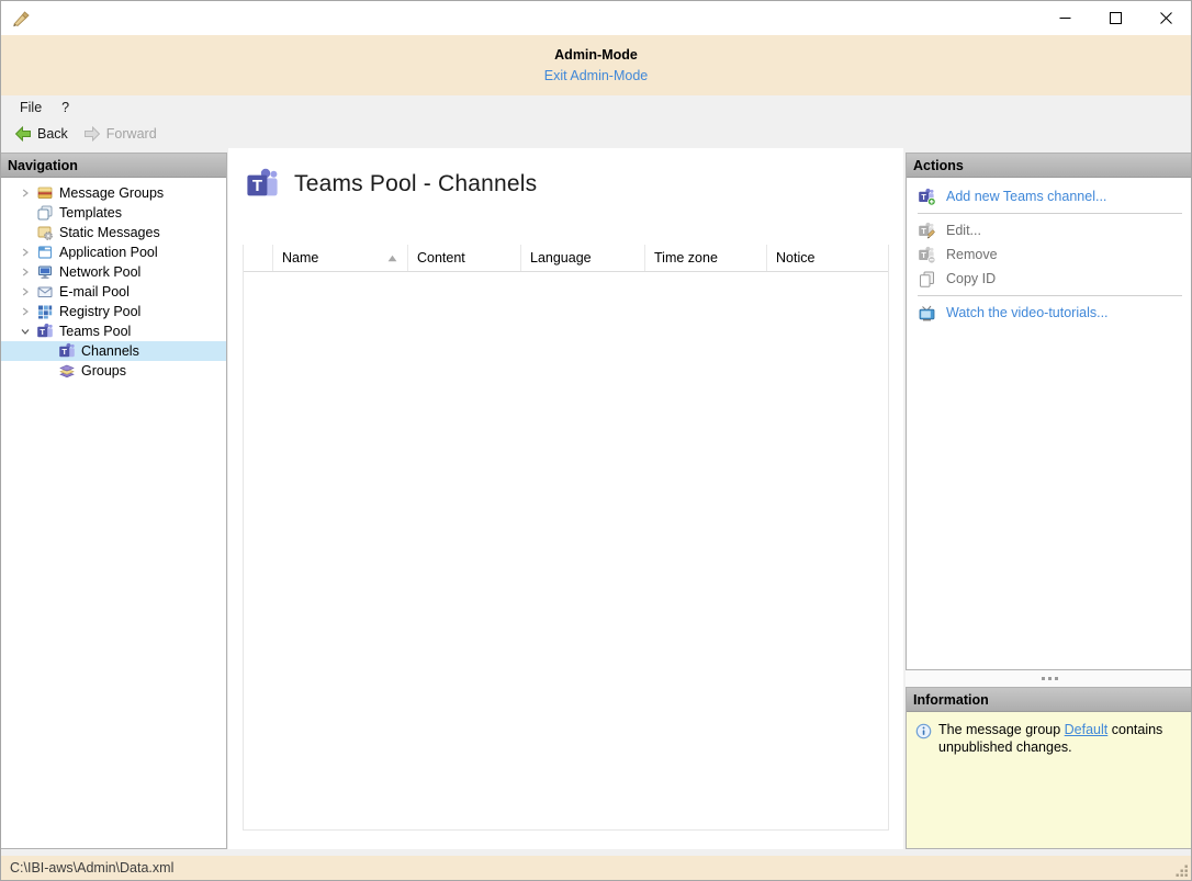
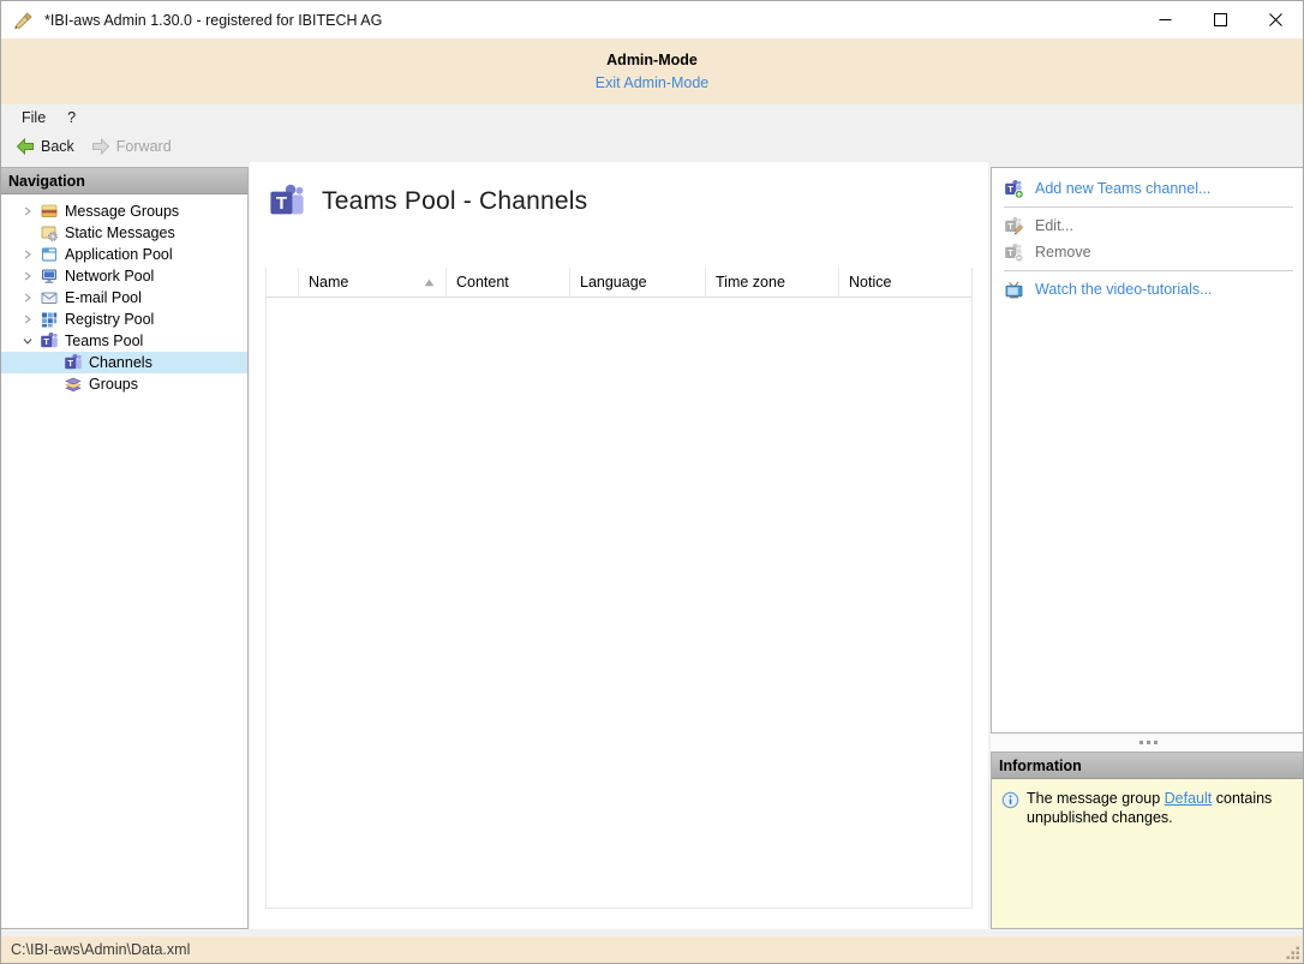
+ *IBI-aws Admin 1.30.0 - registered for IBITECH AG
  Admin-Mode
  Exit Admin-Mode
  File
  ?
  Back
  Forward
  Navigation
  Message Groups
- Templates
  Static Messages
  Application Pool
  Network Pool
  E-mail Pool
  Registry Pool
  T
  Teams Pool
  T
  Channels
  Groups
  T
  Teams Pool - Channels
  Name
  Content
  Language
  Time zone
  Notice
- Actions
  T
  Add new Teams channel...
  T
  Edit...
  T
  Remove
- Copy ID
  Watch the video-tutorials...
  Information
  The message group Default contains unpublished changes.
  C:\IBI-aws\Admin\Data.xml
